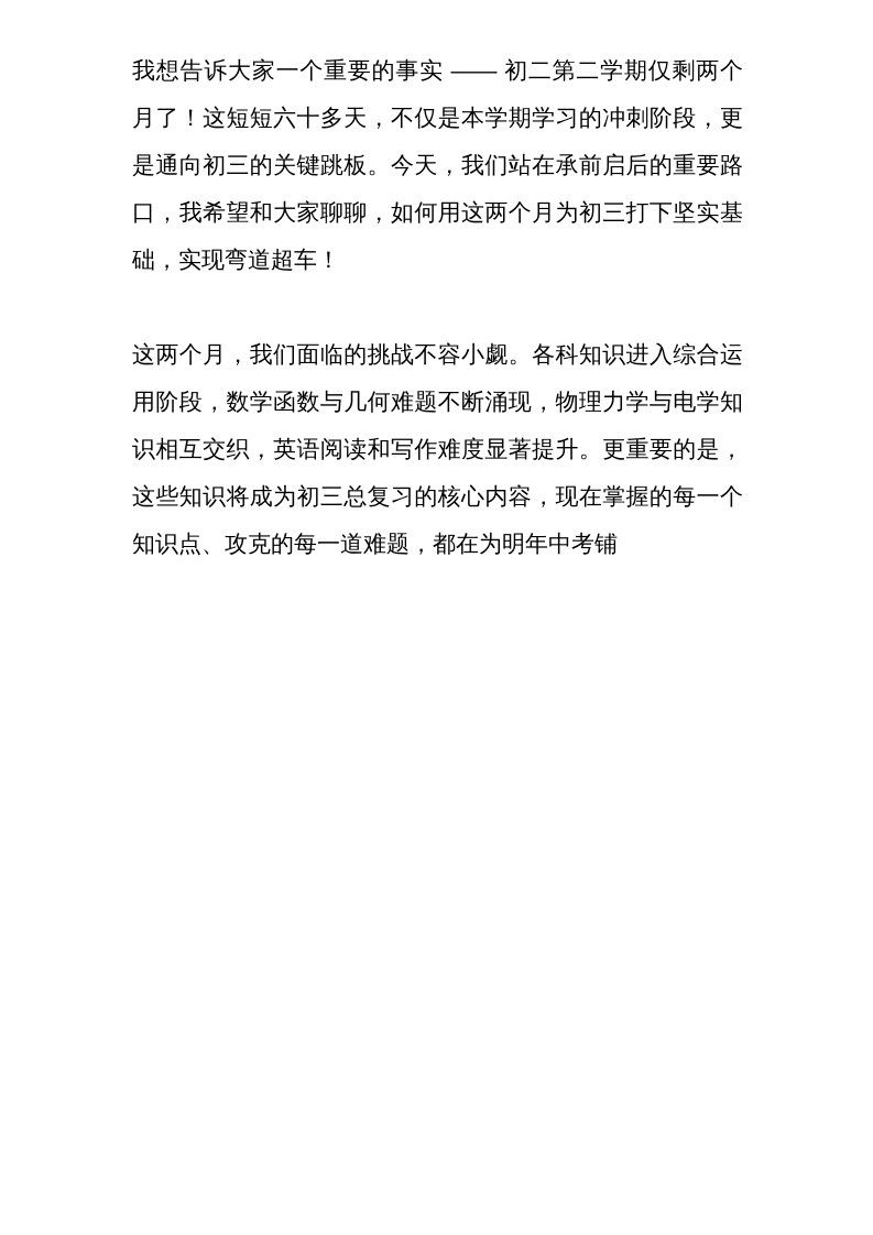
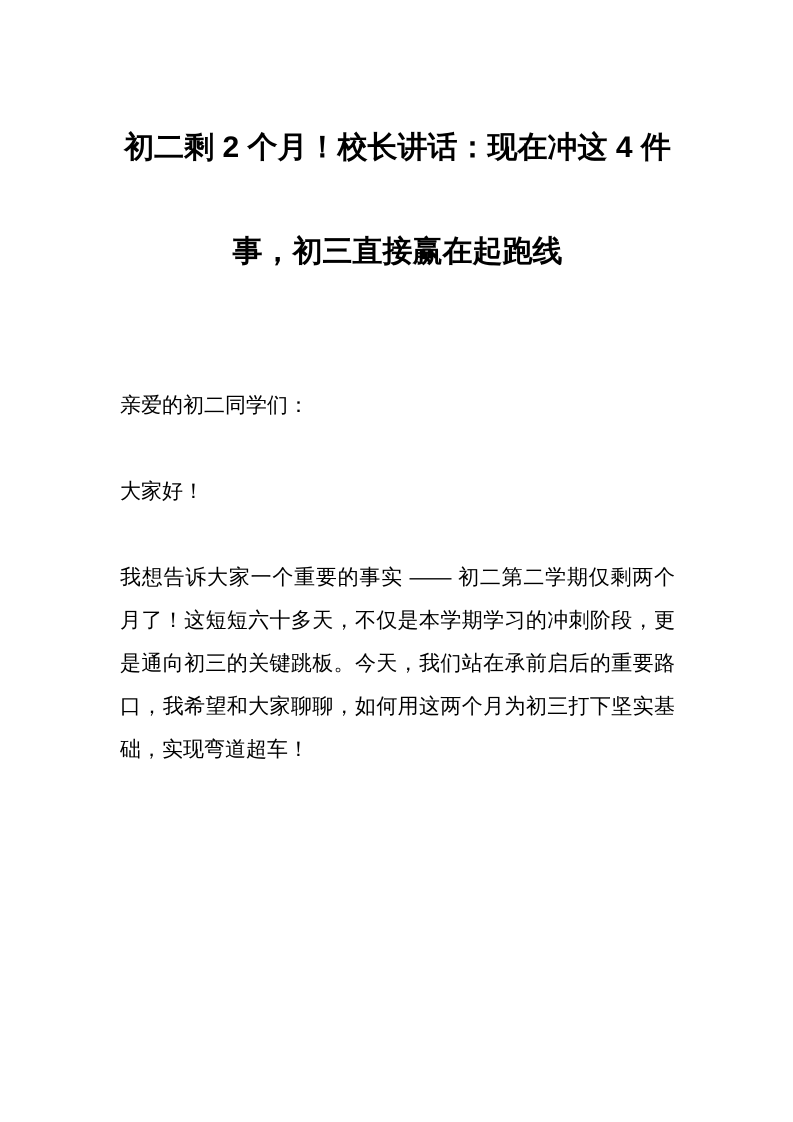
+ 初二剩 2 个月！校长讲话：现在冲这 4 件事，初三直接赢在起跑线
+ 亲爱的初二同学们：
+ 大家好！
  我想告诉大家一个重要的事实 —— 初二第二学期仅剩两个月了！这短短六十多天，不仅是本学期学习的冲刺阶段，更是通向初三的关键跳板。今天，我们站在承前启后的重要路口，我希望和大家聊聊，如何用这两个月为初三打下坚实基础，实现弯道超车！
- 这两个月，我们面临的挑战不容小觑。各科知识进入综合运用阶段，数学函数与几何难题不断涌现，物理力学与电学知识相互交织，英语阅读和写作难度显著提升。更重要的是，这些知识将成为初三总复习的核心内容，现在掌握的每一个知识点、攻克的每一道难题，都在为明年中考铺
